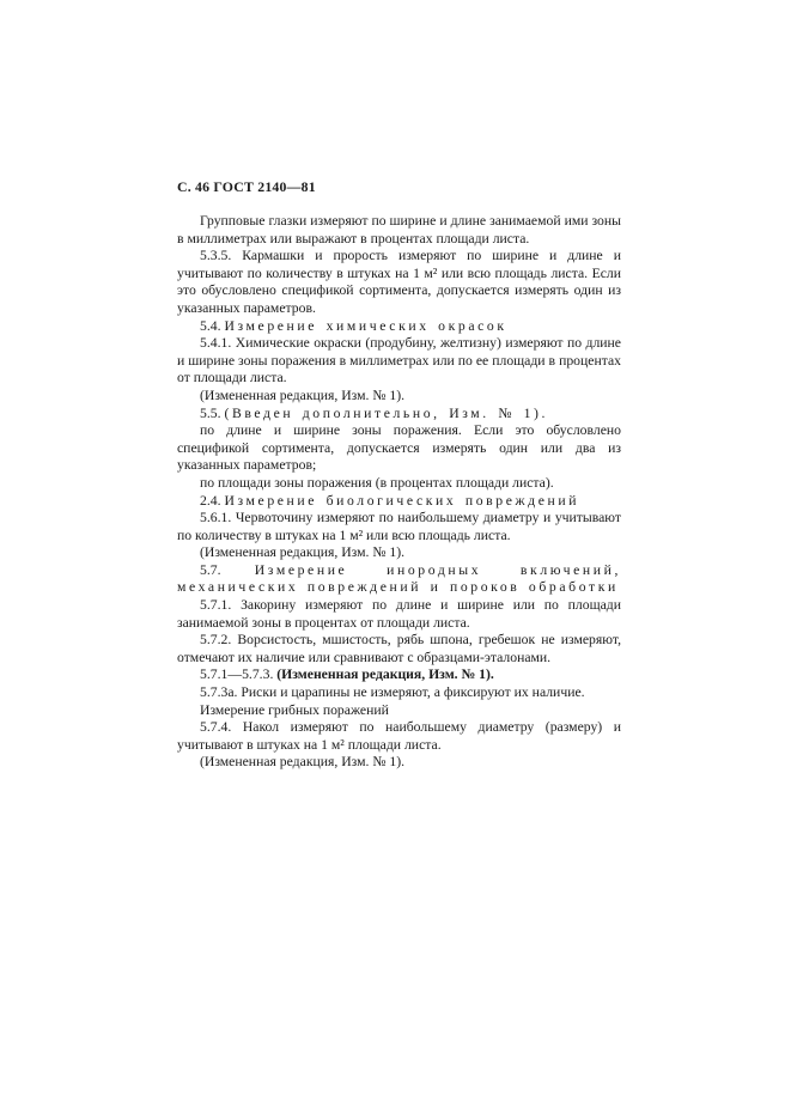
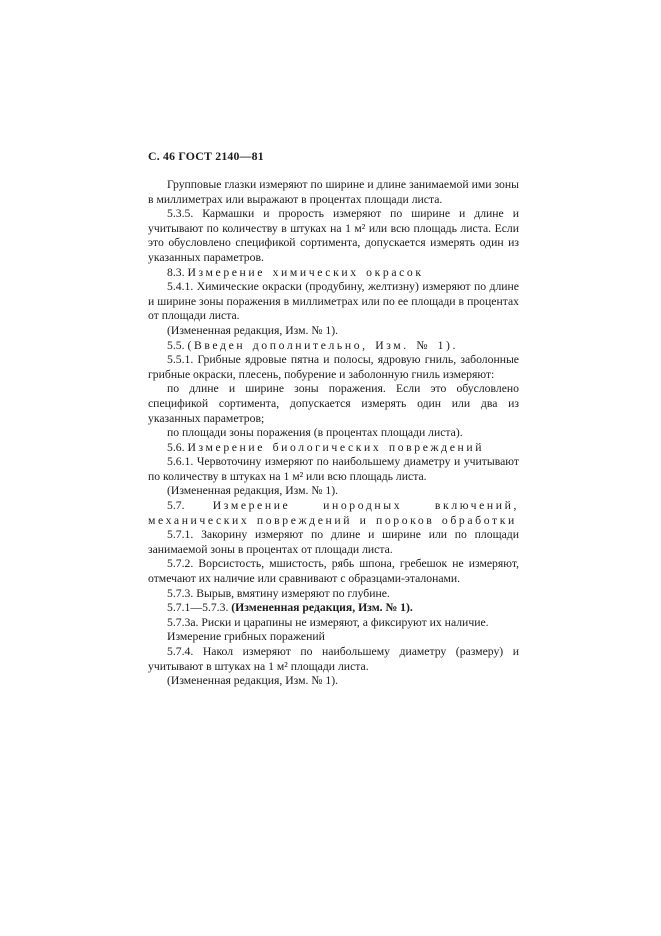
  С. 46 ГОСТ 2140—81
  Групповые глазки измеряют по ширине и длине занимаемой ими зоны в миллиметрах или выражают в процентах площади листа.
  5.3.5. Кармашки и прорость измеряют по ширине и длине и учитывают по количеству в штуках на 1 м² или всю площадь листа. Если это обусловлено спецификой сортимента, допускается измерять один из указанных параметров.
- 5.4. Измерение химических окрасок
+ 8.3. Измерение химических окрасок
  5.4.1. Химические окраски (продубину, желтизну) измеряют по длине и ширине зоны поражения в миллиметрах или по ее площади в процентах от площади листа.
  (Измененная редакция, Изм. № 1).
  5.5. (Введен дополнительно, Изм. № 1).
+ 5.5.1. Грибные ядровые пятна и полосы, ядровую гниль, заболонные грибные окраски, плесень, побурение и заболонную гниль измеряют:
  по длине и ширине зоны поражения. Если это обусловлено спецификой сортимента, допускается измерять один или два из указанных параметров;
  по площади зоны поражения (в процентах площади листа).
- 2.4. Измерение биологических повреждений
+ 5.6. Измерение биологических повреждений
  5.6.1. Червоточину измеряют по наибольшему диаметру и учитывают по количеству в штуках на 1 м² или всю площадь листа.
  (Измененная редакция, Изм. № 1).
  5.7. Измерение инородных включений, механических повреждений и пороков обработки
  5.7.1. Закорину измеряют по длине и ширине или по площади занимаемой зоны в процентах от площади листа.
  5.7.2. Ворсистость, мшистость, рябь шпона, гребешок не измеряют, отмечают их наличие или сравнивают с образцами-эталонами.
+ 5.7.3. Вырыв, вмятину измеряют по глубине.
  5.7.1—5.7.3. (Измененная редакция, Изм. № 1).
  5.7.3а. Риски и царапины не измеряют, а фиксируют их наличие.
  Измерение грибных поражений
  5.7.4. Накол измеряют по наибольшему диаметру (размеру) и учитывают в штуках на 1 м² площади листа.
  (Измененная редакция, Изм. № 1).
